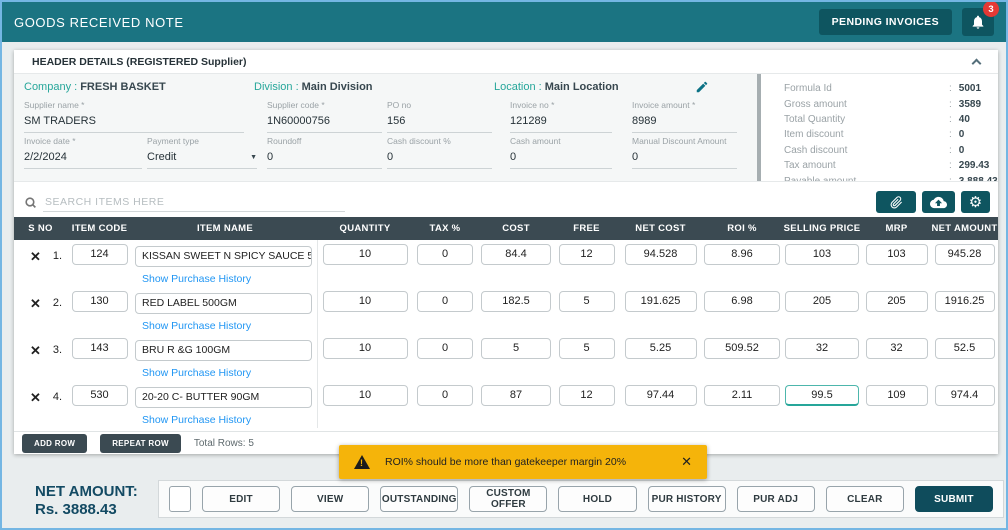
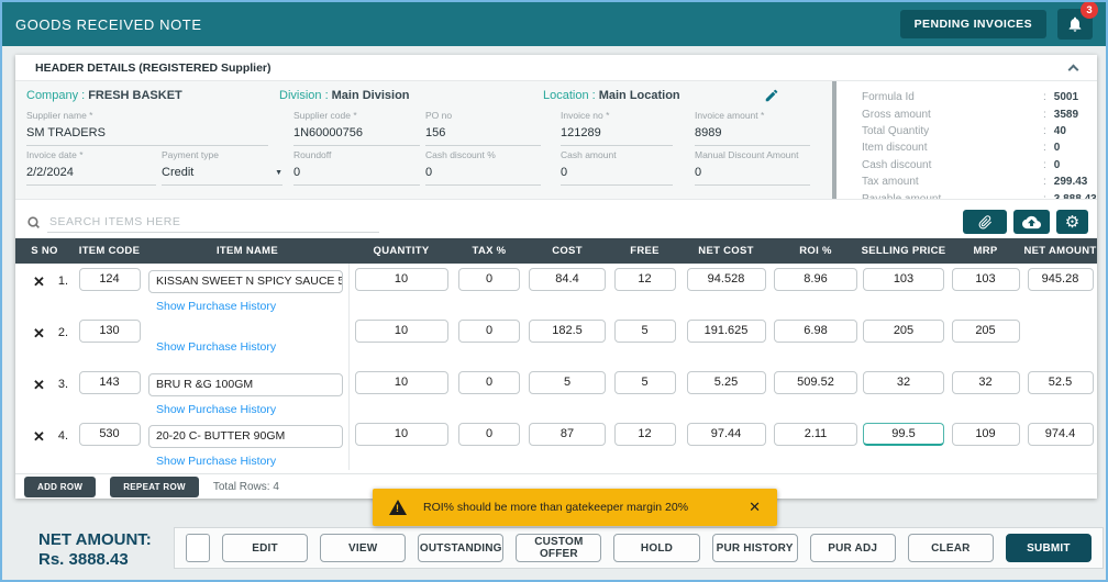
  GOODS RECEIVED NOTE
  PENDING INVOICES
  3
  HEADER DETAILS (REGISTERED Supplier)
  Company : FRESH BASKET
  Division : Main Division
  Location : Main Location
  Supplier name *
  SM TRADERS
  Supplier code *
  1N60000756
  PO no
  156
  Invoice no *
  121289
  Invoice amount *
  8989
  Invoice date *
  2/2/2024
  Payment type
  Credit
  Roundoff
  0
  Cash discount %
  0
  Cash amount
  0
  Manual Discount Amount
  0
  Formula Id
  :
  5001
  Gross amount
  :
  3589
  Total Quantity
  :
  40
  Item discount
  :
  0
  Cash discount
  :
  0
  Tax amount
  :
  299.43
  SEARCH ITEMS HERE
  ⚙
  S NO
  ITEM CODE
  ITEM NAME
  QUANTITY
  TAX %
  COST
  FREE
  NET COST
  ROI %
  SELLING PRICE
  MRP
  NET AMOUNT
  ✕
  1.
  124
  KISSAN SWEET N SPICY SAUCE 5
  Show Purchase History
  10
  0
  84.4
  12
  94.528
  8.96
  103
  103
  945.28
  ✕
  2.
  130
- RED LABEL 500GM
  Show Purchase History
  10
  0
  182.5
  5
  191.625
  6.98
  205
  205
- 1916.25
  ✕
  3.
  143
  BRU R &G 100GM
  Show Purchase History
  10
  0
  5
  5
  5.25
  509.52
  32
  32
  52.5
  ✕
  4.
  530
  20-20 C- BUTTER 90GM
  Show Purchase History
  10
  0
  87
  12
  97.44
  2.11
  99.5
  109
  974.4
  ADD ROW
  REPEAT ROW
- Total Rows: 5
+ Total Rows: 4
  ROI% should be more than gatekeeper margin 20%
  ✕
  NET AMOUNT:
  Rs. 3888.43
  EDIT
  VIEW
  OUTSTANDING
  CUSTOM OFFER
  HOLD
  PUR HISTORY
  PUR ADJ
  CLEAR
  SUBMIT
